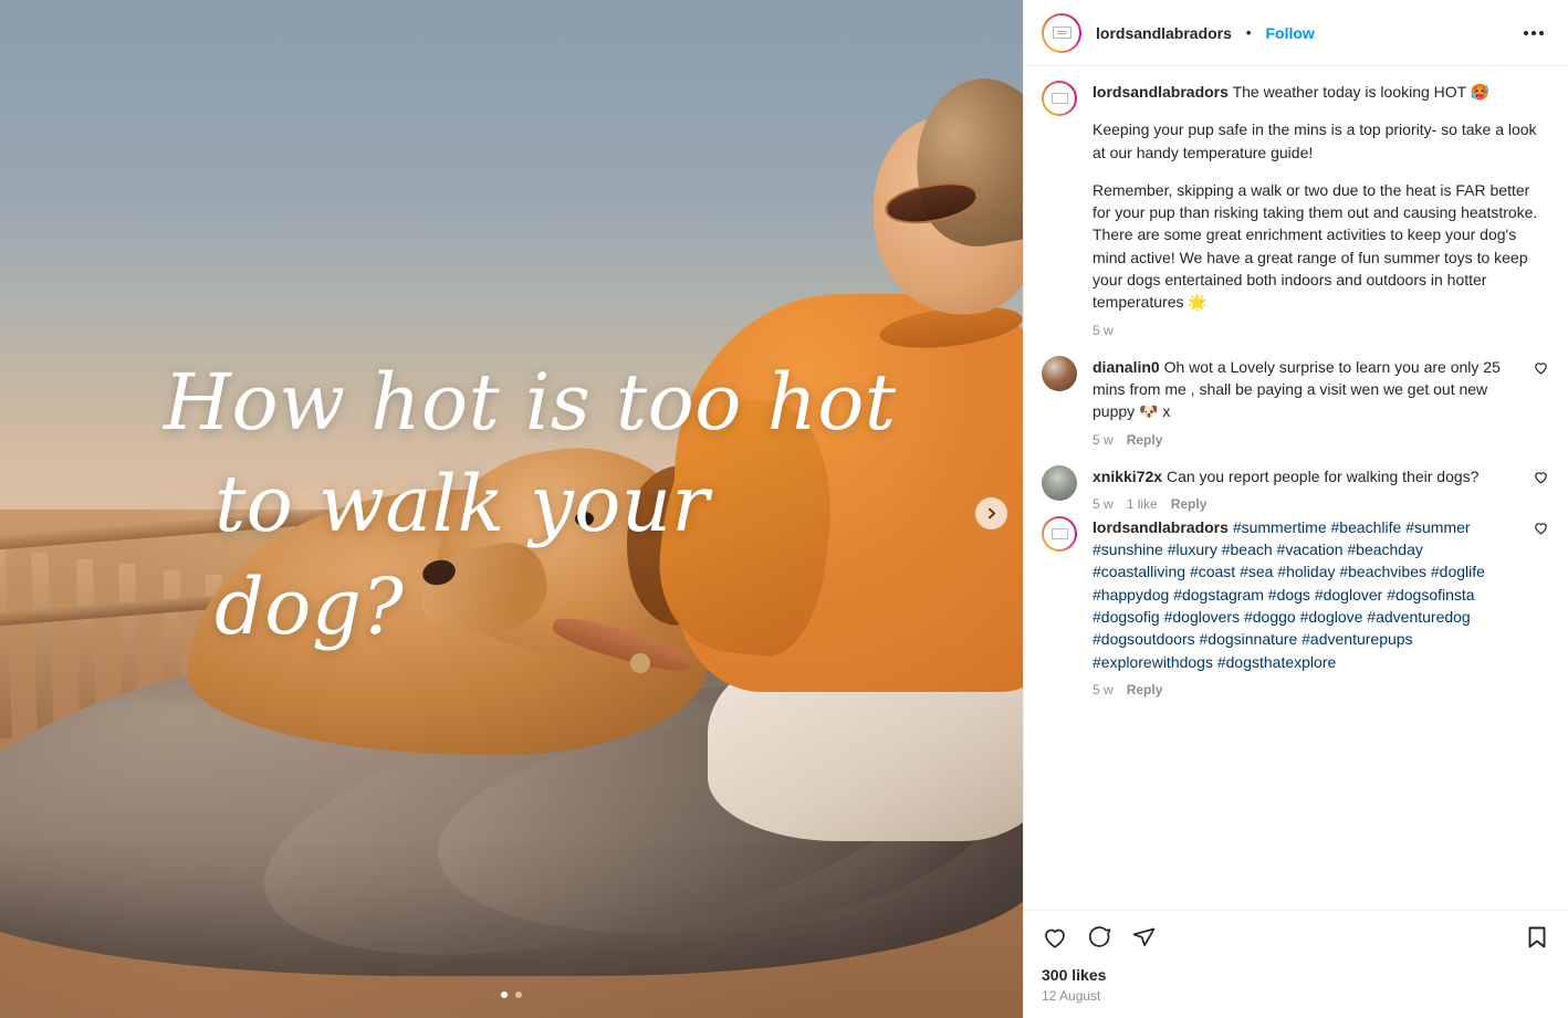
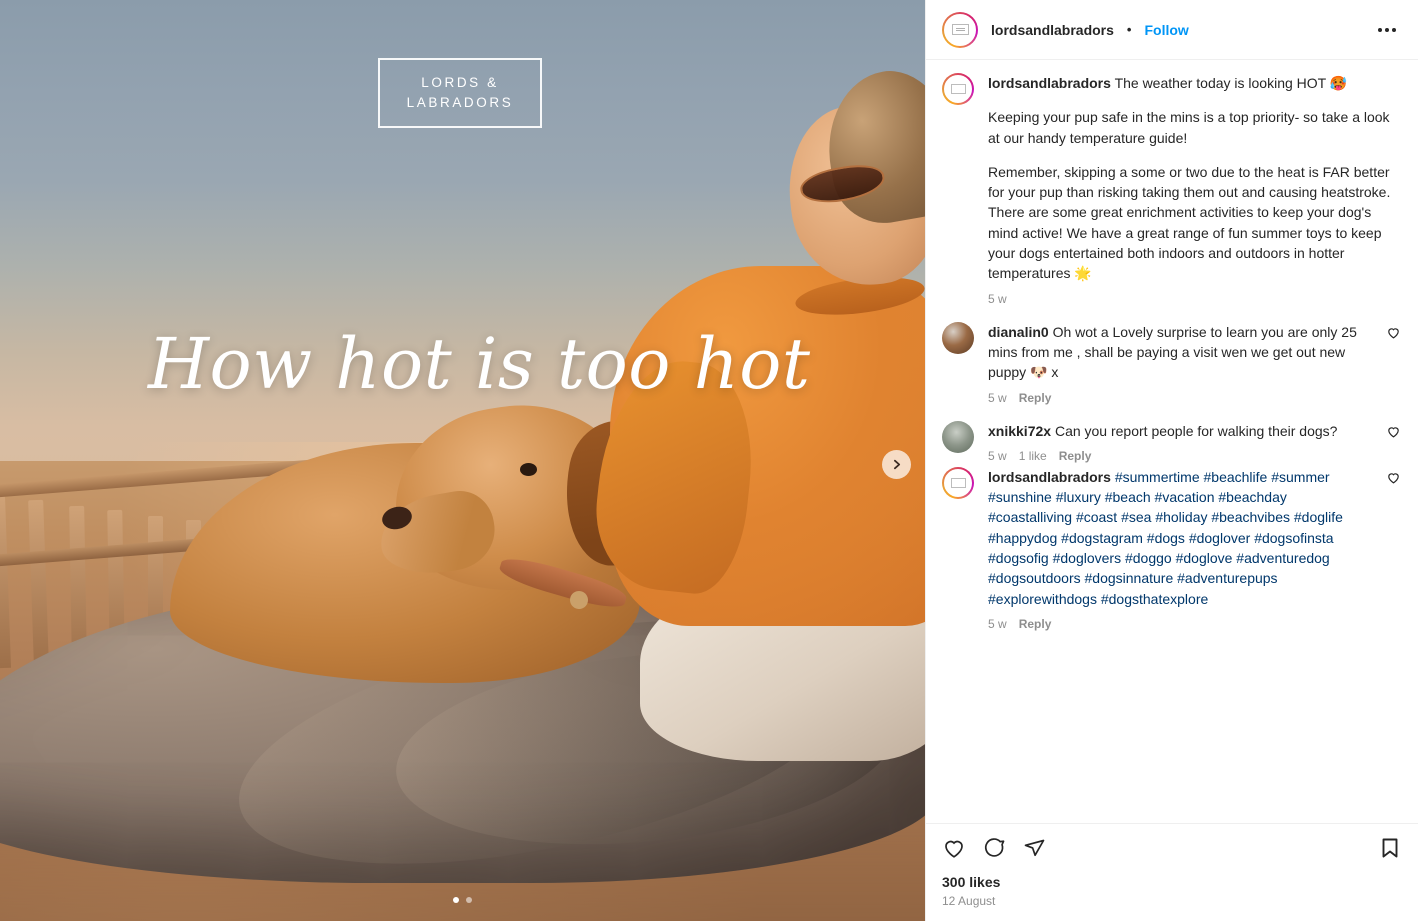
+ LORDS &
+ LABRADORS
  How hot is too hot
- to walk your dog?
  lordsandlabradors
  •
  Follow
  lordsandlabradors The weather today is looking HOT 🥵
  Keeping your pup safe in the mins is a top priority- so take a look at our handy temperature guide!
- Remember, skipping a walk or two due to the heat is FAR better for your pup than risking taking them out and causing heatstroke. There are some great enrichment activities to keep your dog's mind active! We have a great range of fun summer toys to keep your dogs entertained both indoors and outdoors in hotter temperatures 🌟
+ Remember, skipping a some or two due to the heat is FAR better for your pup than risking taking them out and causing heatstroke. There are some great enrichment activities to keep your dog's mind active! We have a great range of fun summer toys to keep your dogs entertained both indoors and outdoors in hotter temperatures 🌟
  5 w
  dianalin0 Oh wot a Lovely surprise to learn you are only 25 mins from me , shall be paying a visit wen we get out new puppy 🐶 x
  5 w
  Reply
  xnikki72x Can you report people for walking their dogs?
  5 w
  1 like
  Reply
  lordsandlabradors #summertime #beachlife #summer #sunshine #luxury #beach #vacation #beachday #coastalliving #coast #sea #holiday #beachvibes #doglife #happydog #dogstagram #dogs #doglover #dogsofinsta #dogsofig #doglovers #doggo #doglove #adventuredog #dogsoutdoors #dogsinnature #adventurepups #explorewithdogs #dogsthatexplore
  5 w
  Reply
  300 likes
  12 August
